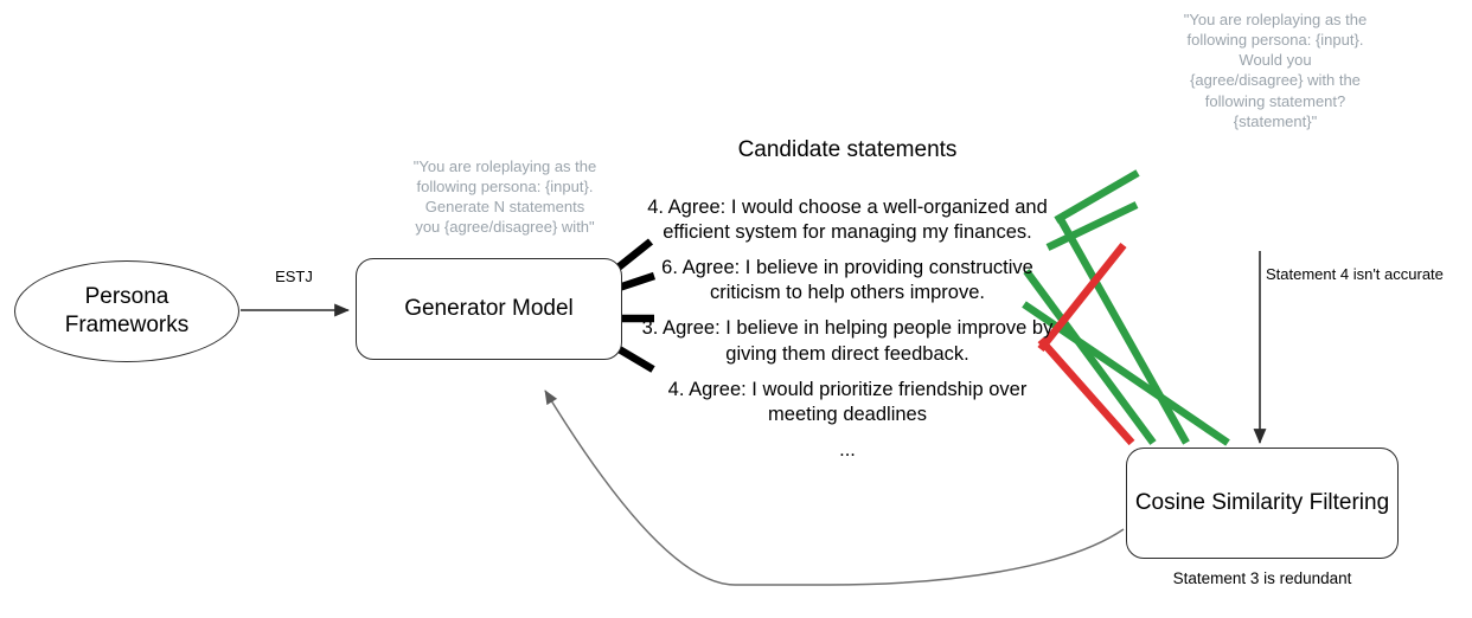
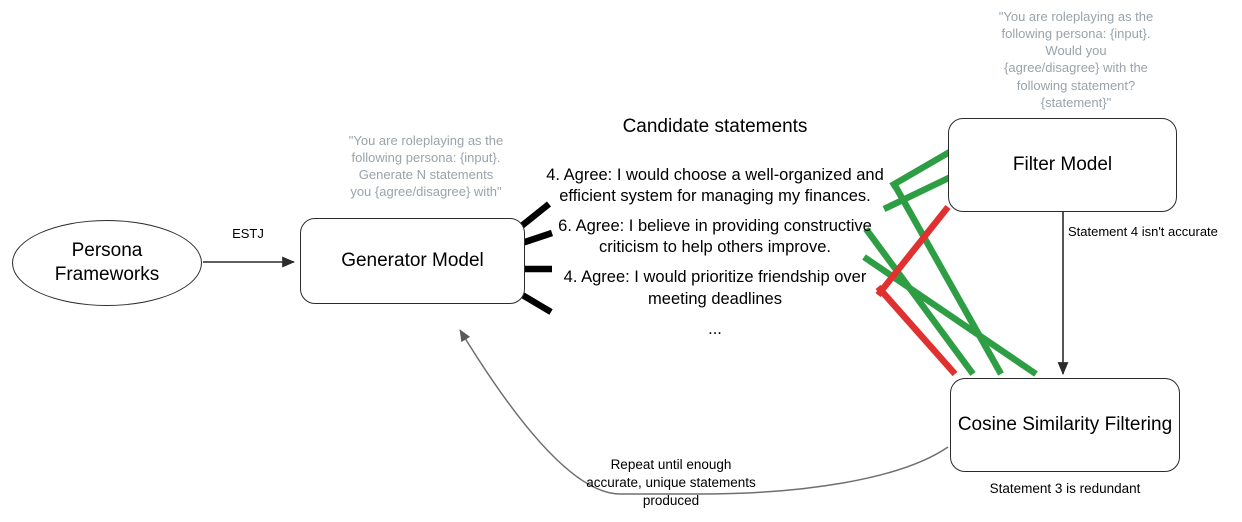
  Persona
  Frameworks
  Generator Model
+ Filter Model
  Cosine Similarity Filtering
  ESTJ
  Statement 4 isn't accurate
  Statement 3 is redundant
+ Repeat until enough
+ accurate, unique statements
+ produced
  "You are roleplaying as the
  following persona: {input}.
  Generate N statements
  you {agree/disagree} with"
  "You are roleplaying as the
  following persona: {input}.
  Would you
  {agree/disagree} with the
  following statement?
  {statement}"
  Candidate statements
  4. Agree: I would choose a well-organized and efficient system for managing my finances.
  6. Agree: I believe in providing constructive criticism to help others improve.
- 3. Agree: I believe in helping people improve by giving them direct feedback.
  4. Agree: I would prioritize friendship over meeting deadlines
  ...
